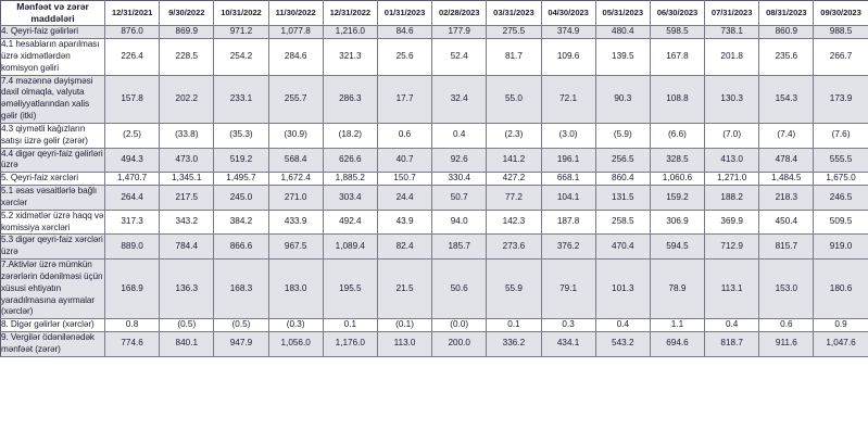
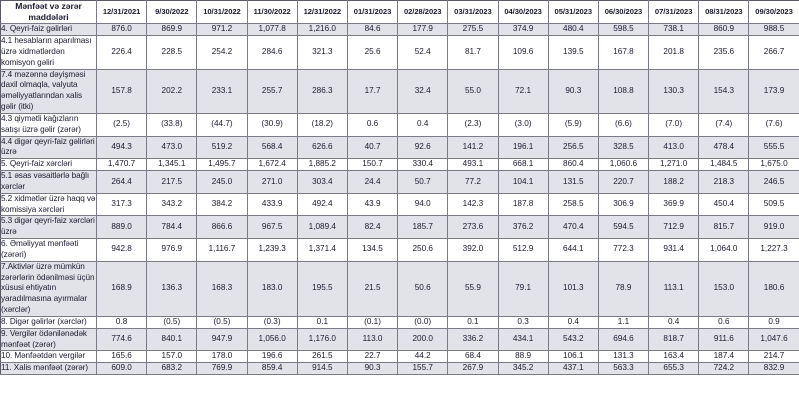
  Mənfəət və zərər maddələri	12/31/2021	9/30/2022	10/31/2022	11/30/2022	12/31/2022	01/31/2023	02/28/2023	03/31/2023	04/30/2023	05/31/2023	06/30/2023	07/31/2023	08/31/2023	09/30/2023
  4. Qeyri-faiz gəlirləri	876.0	869.9	971.2	1,077.8	1,216.0	84.6	177.9	275.5	374.9	480.4	598.5	738.1	860.9	988.5
  4.1 hesabların aparılması üzrə xidmətlərdən komisyon gəliri	226.4	228.5	254.2	284.6	321.3	25.6	52.4	81.7	109.6	139.5	167.8	201.8	235.6	266.7
  7.4 məzənnə dəyişməsi daxil olmaqla, valyuta əməliyyatlarından xalis gəlir (itki)	157.8	202.2	233.1	255.7	286.3	17.7	32.4	55.0	72.1	90.3	108.8	130.3	154.3	173.9
- 4.3 qiymətli kağızların satışı üzrə gəlir (zərər)	(2.5)	(33.8)	(35.3)	(30.9)	(18.2)	0.6	0.4	(2.3)	(3.0)	(5.9)	(6.6)	(7.0)	(7.4)	(7.6)
+ 4.3 qiymətli kağızların satışı üzrə gəlir (zərər)	(2.5)	(33.8)	(44.7)	(30.9)	(18.2)	0.6	0.4	(2.3)	(3.0)	(5.9)	(6.6)	(7.0)	(7.4)	(7.6)
  4.4 digər qeyri-faiz gəlirləri üzrə	494.3	473.0	519.2	568.4	626.6	40.7	92.6	141.2	196.1	256.5	328.5	413.0	478.4	555.5
- 5. Qeyri-faiz xərcləri	1,470.7	1,345.1	1,495.7	1,672.4	1,885.2	150.7	330.4	427.2	668.1	860.4	1,060.6	1,271.0	1,484.5	1,675.0
+ 5. Qeyri-faiz xərcləri	1,470.7	1,345.1	1,495.7	1,672.4	1,885.2	150.7	330.4	493.1	668.1	860.4	1,060.6	1,271.0	1,484.5	1,675.0
- 5.1 əsas vəsaitlərlə bağlı xərclər	264.4	217.5	245.0	271.0	303.4	24.4	50.7	77.2	104.1	131.5	159.2	188.2	218.3	246.5
+ 5.1 əsas vəsaitlərlə bağlı xərclər	264.4	217.5	245.0	271.0	303.4	24.4	50.7	77.2	104.1	131.5	220.7	188.2	218.3	246.5
  5.2 xidmətlər üzrə haqq və komissiya xərcləri	317.3	343.2	384.2	433.9	492.4	43.9	94.0	142.3	187.8	258.5	306.9	369.9	450.4	509.5
  5.3 digər qeyri-faiz xərcləri üzrə	889.0	784.4	866.6	967.5	1,089.4	82.4	185.7	273.6	376.2	470.4	594.5	712.9	815.7	919.0
+ 6. Əməliyyat mənfəəti (zərəri)	942.8	976.9	1,116.7	1,239.3	1,371.4	134.5	250.6	392.0	512.9	644.1	772.3	931.4	1,064.0	1,227.3
  7.Aktivlər üzrə mümkün zərərlərin ödənilməsi üçün xüsusi ehtiyatın yaradılmasına ayırmalar (xərclər)	168.9	136.3	168.3	183.0	195.5	21.5	50.6	55.9	79.1	101.3	78.9	113.1	153.0	180.6
  8. Digər gəlirlər (xərclər)	0.8	(0.5)	(0.5)	(0.3)	0.1	(0.1)	(0.0)	0.1	0.3	0.4	1.1	0.4	0.6	0.9
  9. Vergilər ödənilənədək mənfəət (zərər)	774.6	840.1	947.9	1,056.0	1,176.0	113.0	200.0	336.2	434.1	543.2	694.6	818.7	911.6	1,047.6
+ 10. Mənfəətdən vergilər	165.6	157.0	178.0	196.6	261.5	22.7	44.2	68.4	88.9	106.1	131.3	163.4	187.4	214.7
+ 11. Xalis mənfəət (zərər)	609.0	683.2	769.9	859.4	914.5	90.3	155.7	267.9	345.2	437.1	563.3	655.3	724.2	832.9
